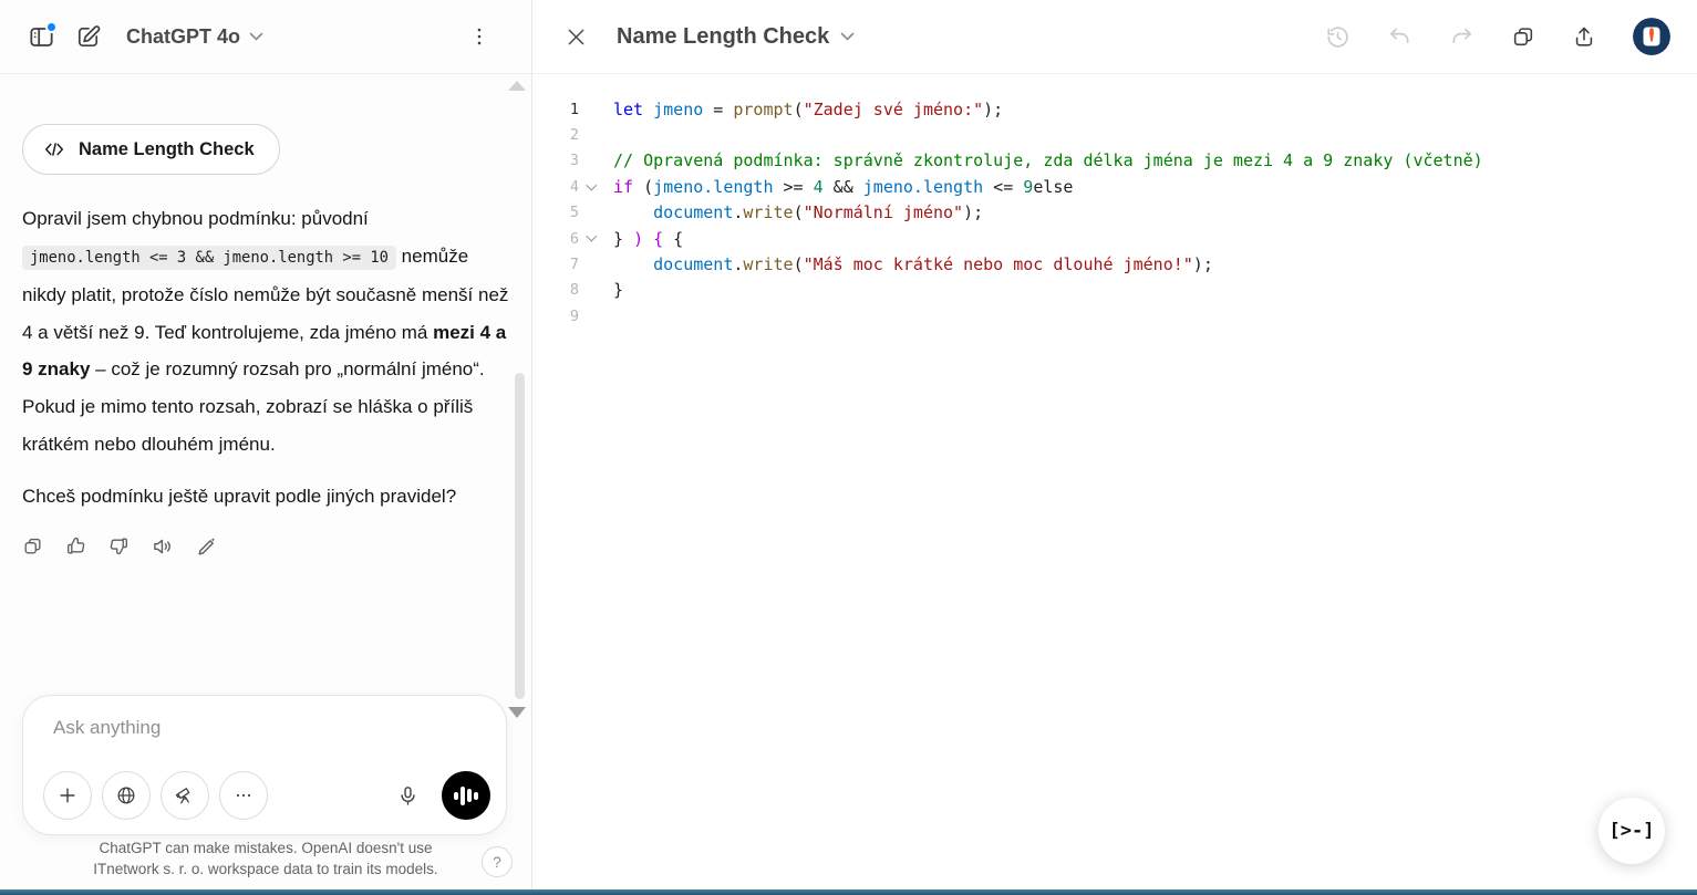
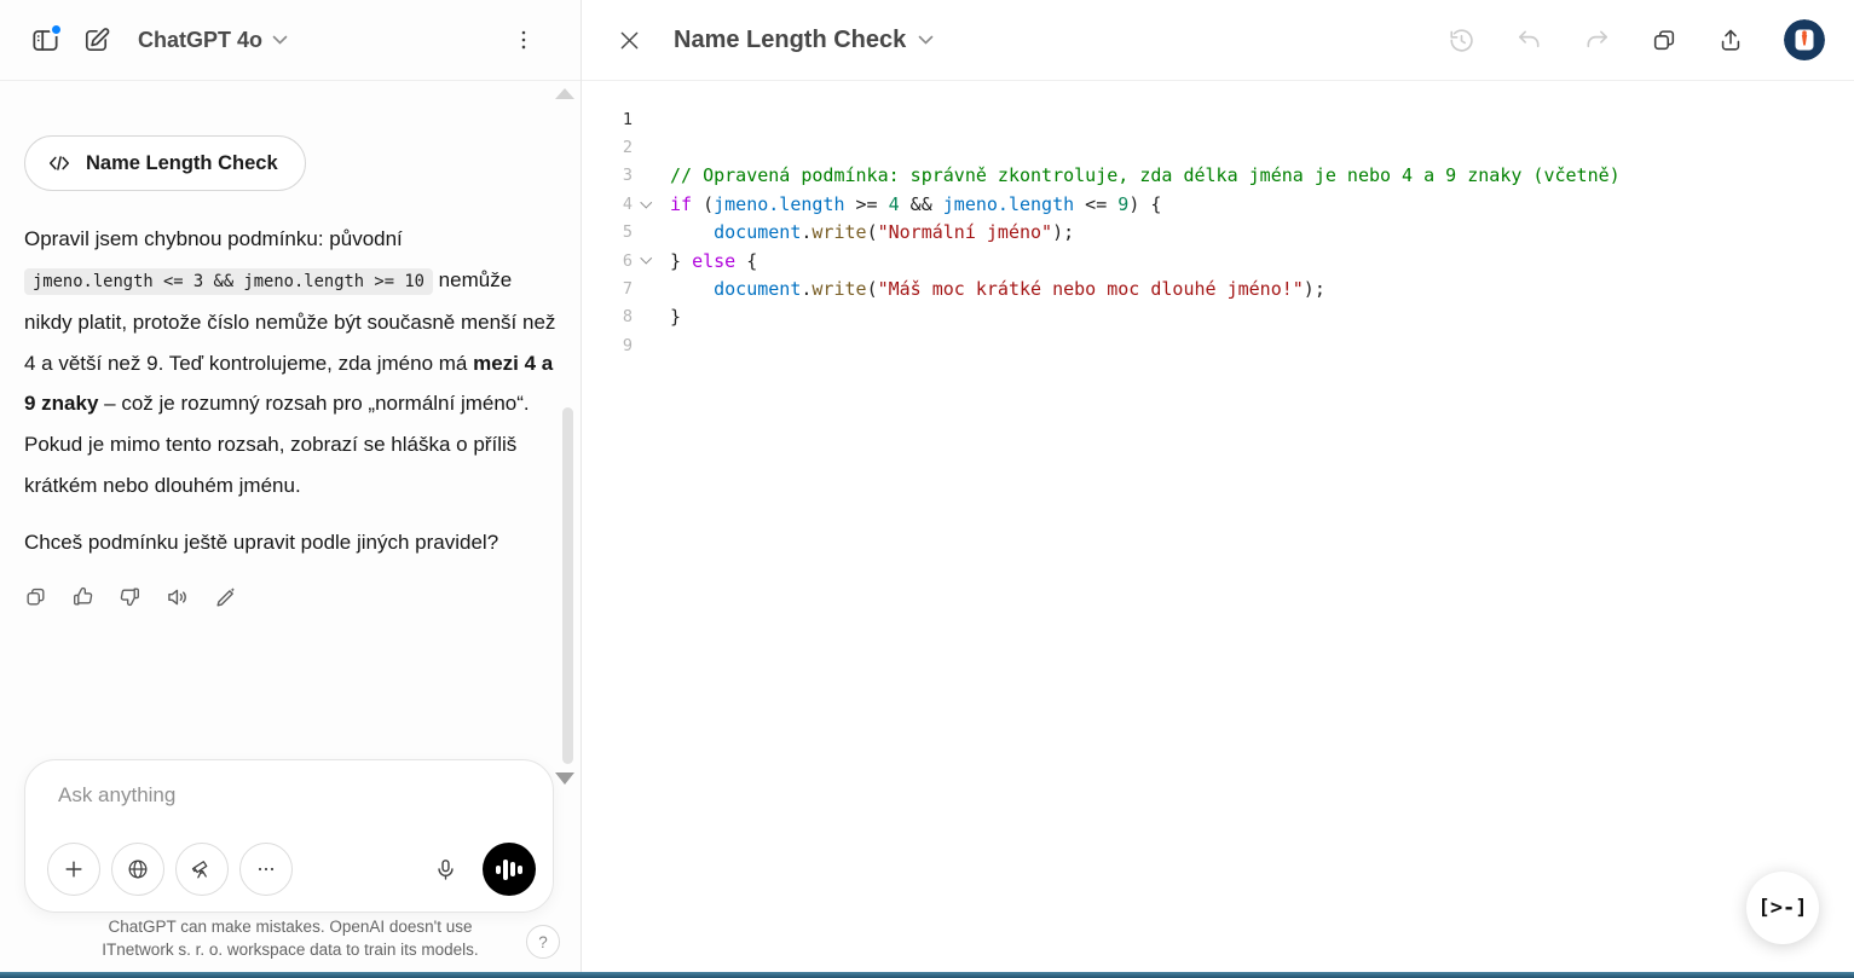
  ChatGPT 4o
  Name Length Check
  Opravil jsem chybnou podmínku: původní jmeno.length <= 3 && jmeno.length >= 10 nemůže nikdy platit, protože číslo nemůže být současně menší než 4 a větší než 9. Teď kontrolujeme, zda jméno má mezi 4 a 9 znaky – což je rozumný rozsah pro „normální jméno“. Pokud je mimo tento rozsah, zobrazí se hláška o příliš krátkém nebo dlouhém jménu.
  Chceš podmínku ještě upravit podle jiných pravidel?
  Ask anything
  ChatGPT can make mistakes. OpenAI doesn't use ITnetwork s. r. o. workspace data to train its models.
  ?
  Name Length Check
  1
- let jmeno = prompt("Zadej své jméno:");
  2
  3
- // Opravená podmínka: správně zkontroluje, zda délka jména je mezi 4 a 9 znaky (včetně)
+ // Opravená podmínka: správně zkontroluje, zda délka jména je nebo 4 a 9 znaky (včetně)
  4
- if (jmeno.length >= 4 && jmeno.length <= 9else
+ if (jmeno.length >= 4 && jmeno.length <= 9) {
  5
  document.write("Normální jméno");
  6
- } ) { {
+ } else {
  7
  document.write("Máš moc krátké nebo moc dlouhé jméno!");
  8
  }
  9
  [>-]
